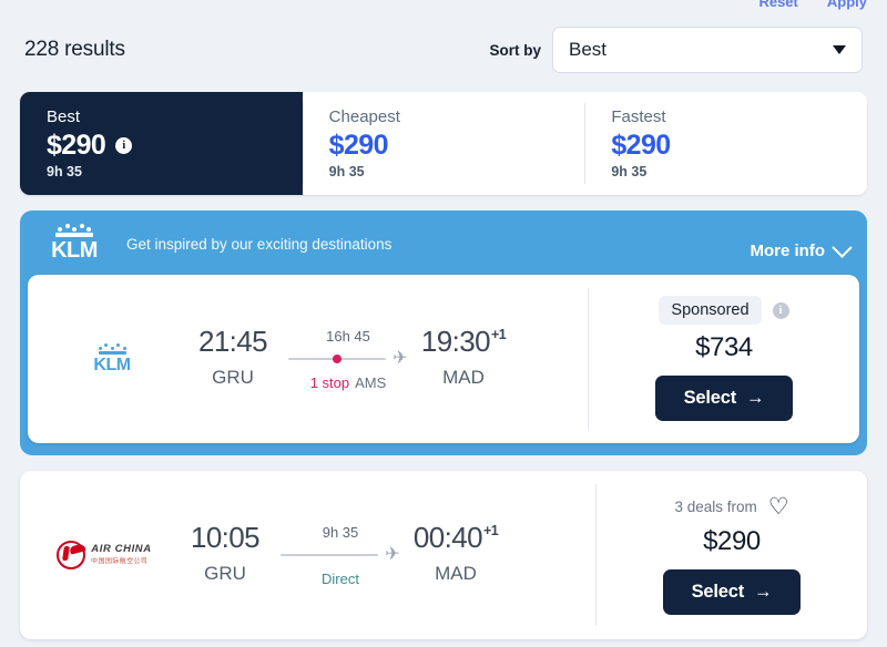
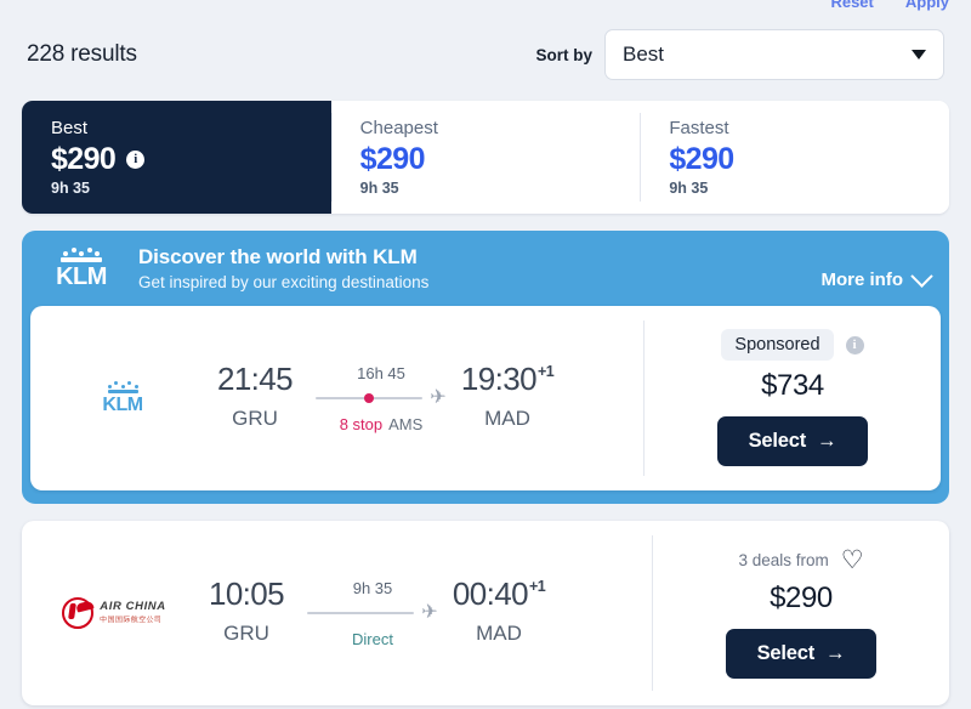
  Reset
  Apply
  228 results
  Sort by
  Best
  Best
  $290
  i
  9h 35
  Cheapest
  $290
  9h 35
  Fastest
  $290
  9h 35
  KLM
+ Discover the world with KLM
  Get inspired by our exciting destinations
  More info
  KLM
  21:45
  GRU
  16h 45
  ✈
- 1 stop
+ 8 stop
  AMS
  19:30
  +1
  MAD
  Sponsored
  i
  $734
  Select
  →
  AIR CHINA
  10:05
  GRU
  9h 35
  ✈
  Direct
  00:40
  +1
  MAD
  3 deals from
  ♡
  $290
  Select
  →
